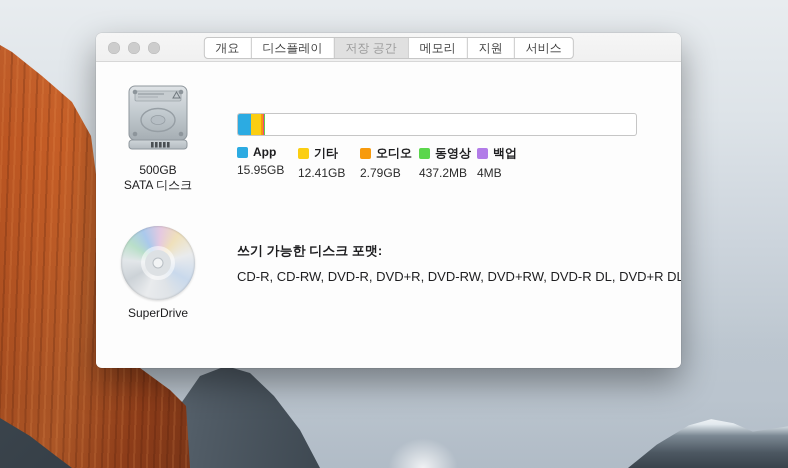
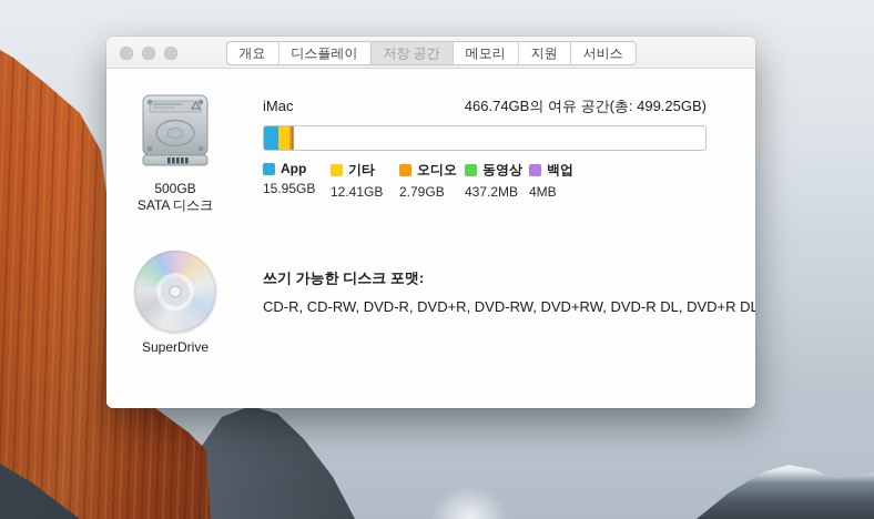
  개요
  디스플레이
  저장 공간
  메모리
  지원
  서비스
  500GB
  SATA 디스크
+ iMac
+ 466.74GB의 여유 공간(총: 499.25GB)
  App
  15.95GB
  기타
  12.41GB
  오디오
  2.79GB
  동영상
  437.2MB
  백업
  4MB
  SuperDrive
  쓰기 가능한 디스크 포맷:
  CD-R, CD-RW, DVD-R, DVD+R, DVD-RW, DVD+RW, DVD-R DL, DVD+R DL
